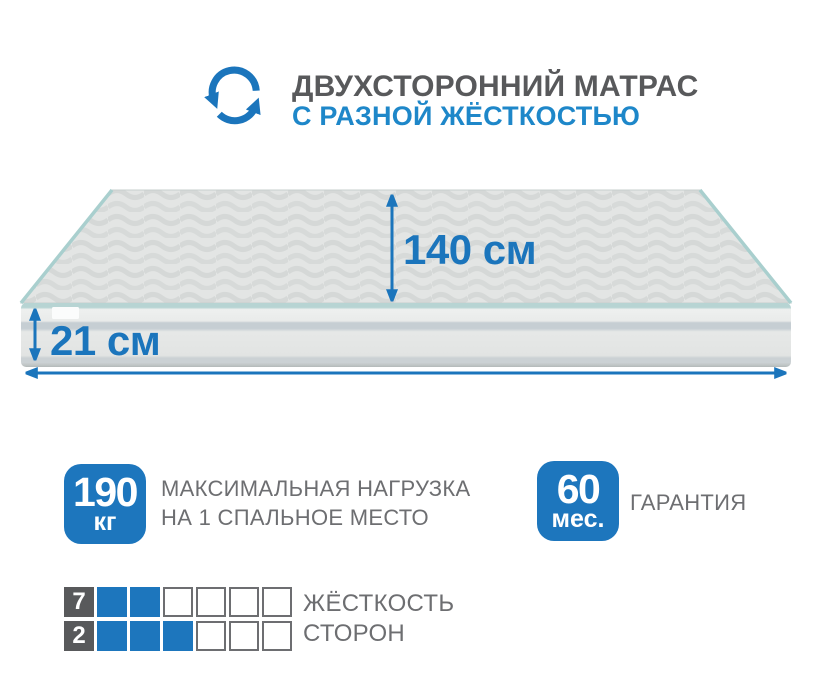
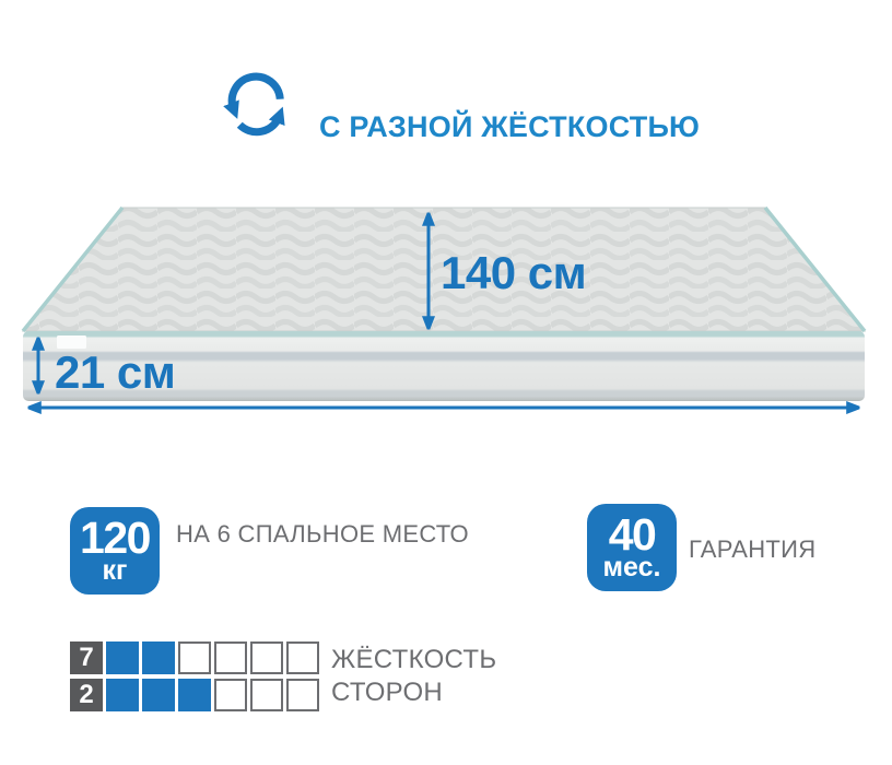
- ДВУХСТОРОННИЙ МАТРАС
  С РАЗНОЙ ЖЁСТКОСТЬЮ
  140 см
  21 см
- 190
+ 120
  кг
- МАКСИМАЛЬНАЯ НАГРУЗКА
- НА 1 СПАЛЬНОЕ МЕСТО
+ НА 6 СПАЛЬНОЕ МЕСТО
- 60
+ 40
  мес.
  ГАРАНТИЯ
  7
  2
  ЖЁСТКОСТЬ
  СТОРОН
